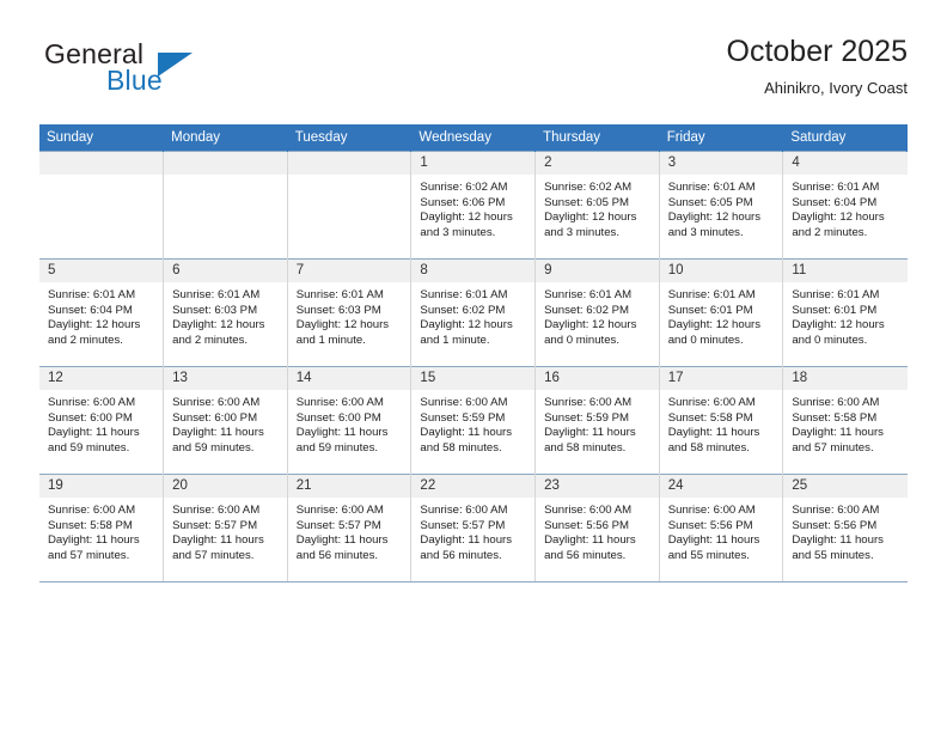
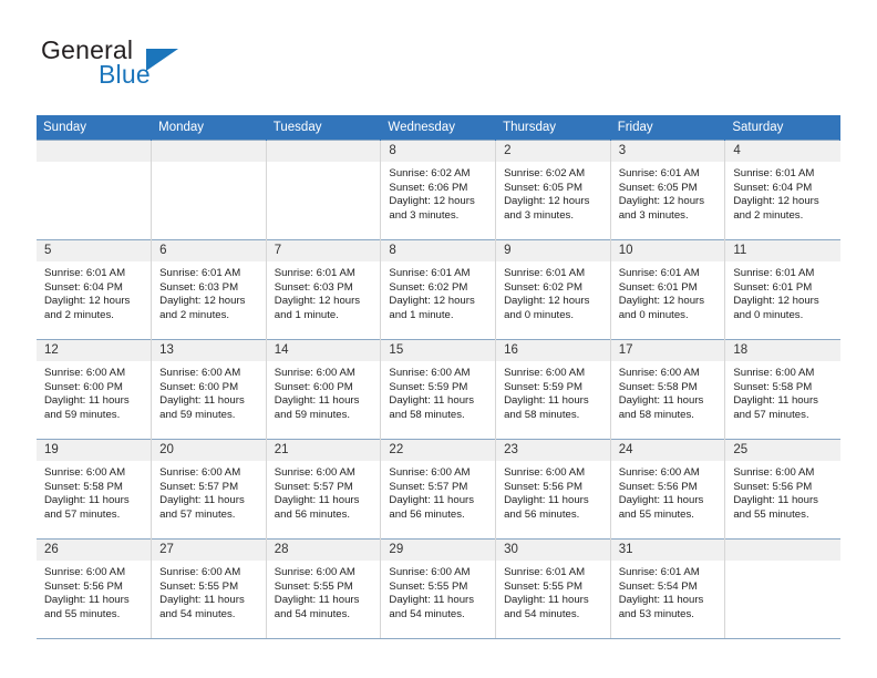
  General
  Blue
- October 2025
- Ahinikro, Ivory Coast
  Sunday	Monday	Tuesday	Wednesday	Thursday	Friday	Saturday
- 			1Sunrise: 6:02 AMSunset: 6:06 PMDaylight: 12 hoursand 3 minutes.	2Sunrise: 6:02 AMSunset: 6:05 PMDaylight: 12 hoursand 3 minutes.	3Sunrise: 6:01 AMSunset: 6:05 PMDaylight: 12 hoursand 3 minutes.	4Sunrise: 6:01 AMSunset: 6:04 PMDaylight: 12 hoursand 2 minutes.
+ 			8Sunrise: 6:02 AMSunset: 6:06 PMDaylight: 12 hoursand 3 minutes.	2Sunrise: 6:02 AMSunset: 6:05 PMDaylight: 12 hoursand 3 minutes.	3Sunrise: 6:01 AMSunset: 6:05 PMDaylight: 12 hoursand 3 minutes.	4Sunrise: 6:01 AMSunset: 6:04 PMDaylight: 12 hoursand 2 minutes.
  5Sunrise: 6:01 AMSunset: 6:04 PMDaylight: 12 hoursand 2 minutes.	6Sunrise: 6:01 AMSunset: 6:03 PMDaylight: 12 hoursand 2 minutes.	7Sunrise: 6:01 AMSunset: 6:03 PMDaylight: 12 hoursand 1 minute.	8Sunrise: 6:01 AMSunset: 6:02 PMDaylight: 12 hoursand 1 minute.	9Sunrise: 6:01 AMSunset: 6:02 PMDaylight: 12 hoursand 0 minutes.	10Sunrise: 6:01 AMSunset: 6:01 PMDaylight: 12 hoursand 0 minutes.	11Sunrise: 6:01 AMSunset: 6:01 PMDaylight: 12 hoursand 0 minutes.
  12Sunrise: 6:00 AMSunset: 6:00 PMDaylight: 11 hoursand 59 minutes.	13Sunrise: 6:00 AMSunset: 6:00 PMDaylight: 11 hoursand 59 minutes.	14Sunrise: 6:00 AMSunset: 6:00 PMDaylight: 11 hoursand 59 minutes.	15Sunrise: 6:00 AMSunset: 5:59 PMDaylight: 11 hoursand 58 minutes.	16Sunrise: 6:00 AMSunset: 5:59 PMDaylight: 11 hoursand 58 minutes.	17Sunrise: 6:00 AMSunset: 5:58 PMDaylight: 11 hoursand 58 minutes.	18Sunrise: 6:00 AMSunset: 5:58 PMDaylight: 11 hoursand 57 minutes.
  19Sunrise: 6:00 AMSunset: 5:58 PMDaylight: 11 hoursand 57 minutes.	20Sunrise: 6:00 AMSunset: 5:57 PMDaylight: 11 hoursand 57 minutes.	21Sunrise: 6:00 AMSunset: 5:57 PMDaylight: 11 hoursand 56 minutes.	22Sunrise: 6:00 AMSunset: 5:57 PMDaylight: 11 hoursand 56 minutes.	23Sunrise: 6:00 AMSunset: 5:56 PMDaylight: 11 hoursand 56 minutes.	24Sunrise: 6:00 AMSunset: 5:56 PMDaylight: 11 hoursand 55 minutes.	25Sunrise: 6:00 AMSunset: 5:56 PMDaylight: 11 hoursand 55 minutes.
+ 26Sunrise: 6:00 AMSunset: 5:56 PMDaylight: 11 hoursand 55 minutes.	27Sunrise: 6:00 AMSunset: 5:55 PMDaylight: 11 hoursand 54 minutes.	28Sunrise: 6:00 AMSunset: 5:55 PMDaylight: 11 hoursand 54 minutes.	29Sunrise: 6:00 AMSunset: 5:55 PMDaylight: 11 hoursand 54 minutes.	30Sunrise: 6:01 AMSunset: 5:55 PMDaylight: 11 hoursand 54 minutes.	31Sunrise: 6:01 AMSunset: 5:54 PMDaylight: 11 hoursand 53 minutes.
